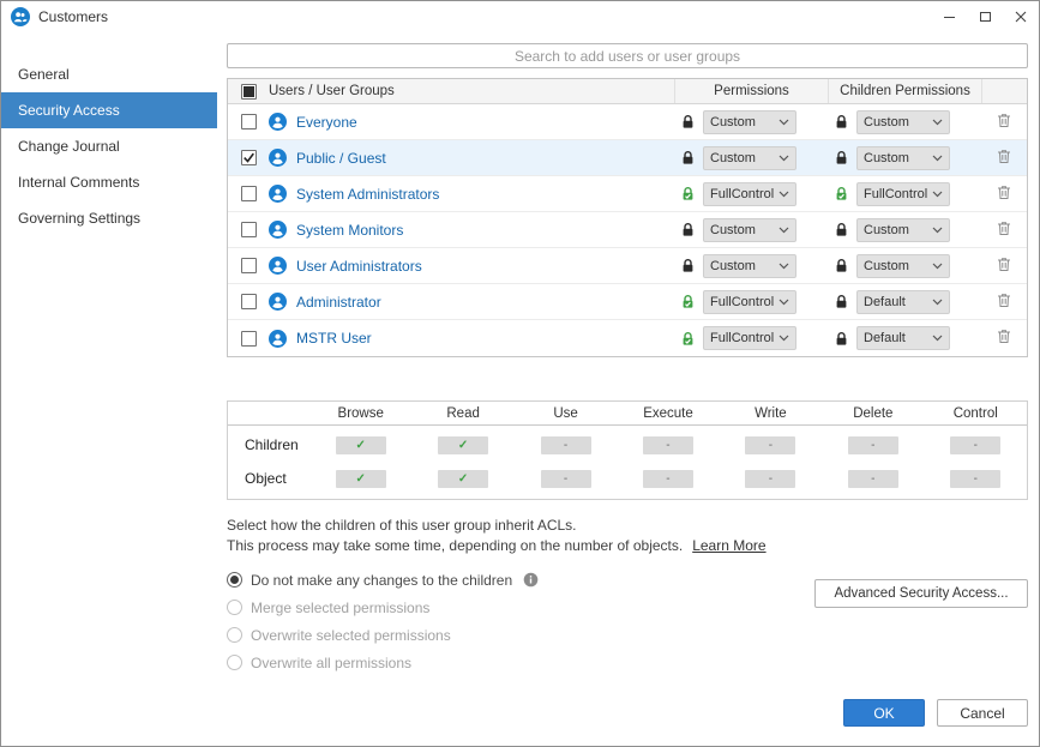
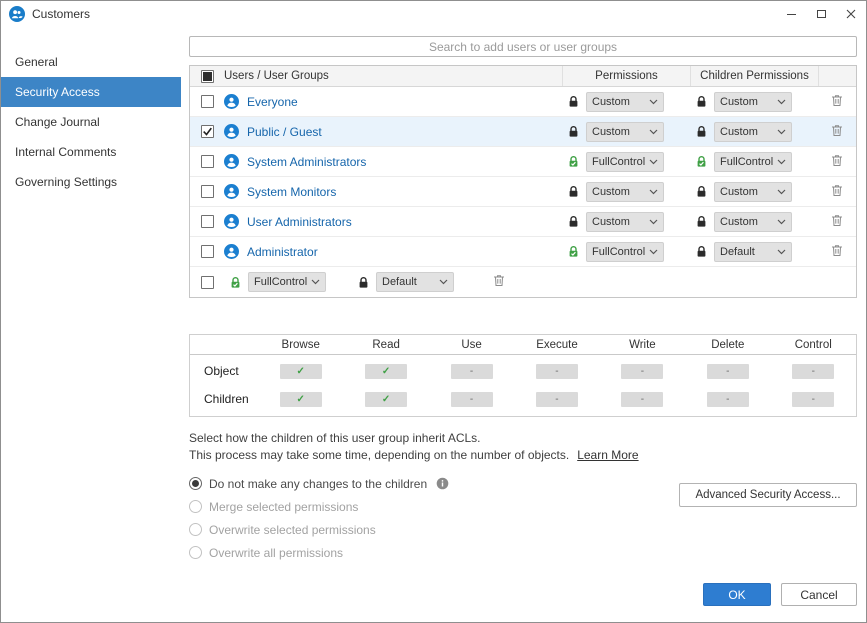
  Customers
  General
  Security Access
  Change Journal
  Internal Comments
  Governing Settings
  Search to add users or user groups
  Users / User Groups
  Permissions
  Children Permissions
  Everyone
  Custom
  Custom
  Public / Guest
  Custom
  Custom
  System Administrators
  FullControl
  FullControl
  System Monitors
  Custom
  Custom
  User Administrators
  Custom
  Custom
  Administrator
  FullControl
  Default
- MSTR User
  FullControl
  Default
  Browse
  Read
  Use
  Execute
  Write
  Delete
  Control
- Children
+ Object
  ✓
  ✓
  -
  -
  -
  -
  -
- Object
+ Children
  ✓
  ✓
  -
  -
  -
  -
  -
  Select how the children of this user group inherit ACLs.
  This process may take some time, depending on the number of objects. Learn More
  Do not make any changes to the children
  Merge selected permissions
  Overwrite selected permissions
  Overwrite all permissions
  Advanced Security Access...
  OK
  Cancel
